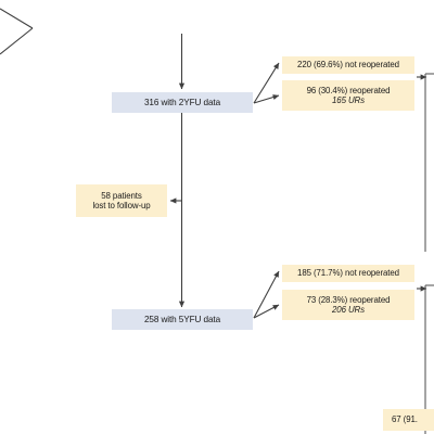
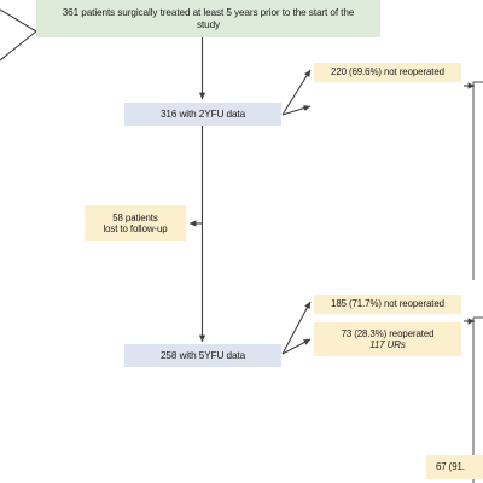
+ 361 patients surgically treated at least 5 years prior to the start of the
+ study
  316 with 2YFU data
  220 (69.6%) not reoperated
- 96 (30.4%) reoperated
- 165 URs
  58 patients
  lost to follow-up
  258 with 5YFU data
  185 (71.7%) not reoperated
  73 (28.3%) reoperated
- 206 URs
+ 117 URs
  67 (91.
